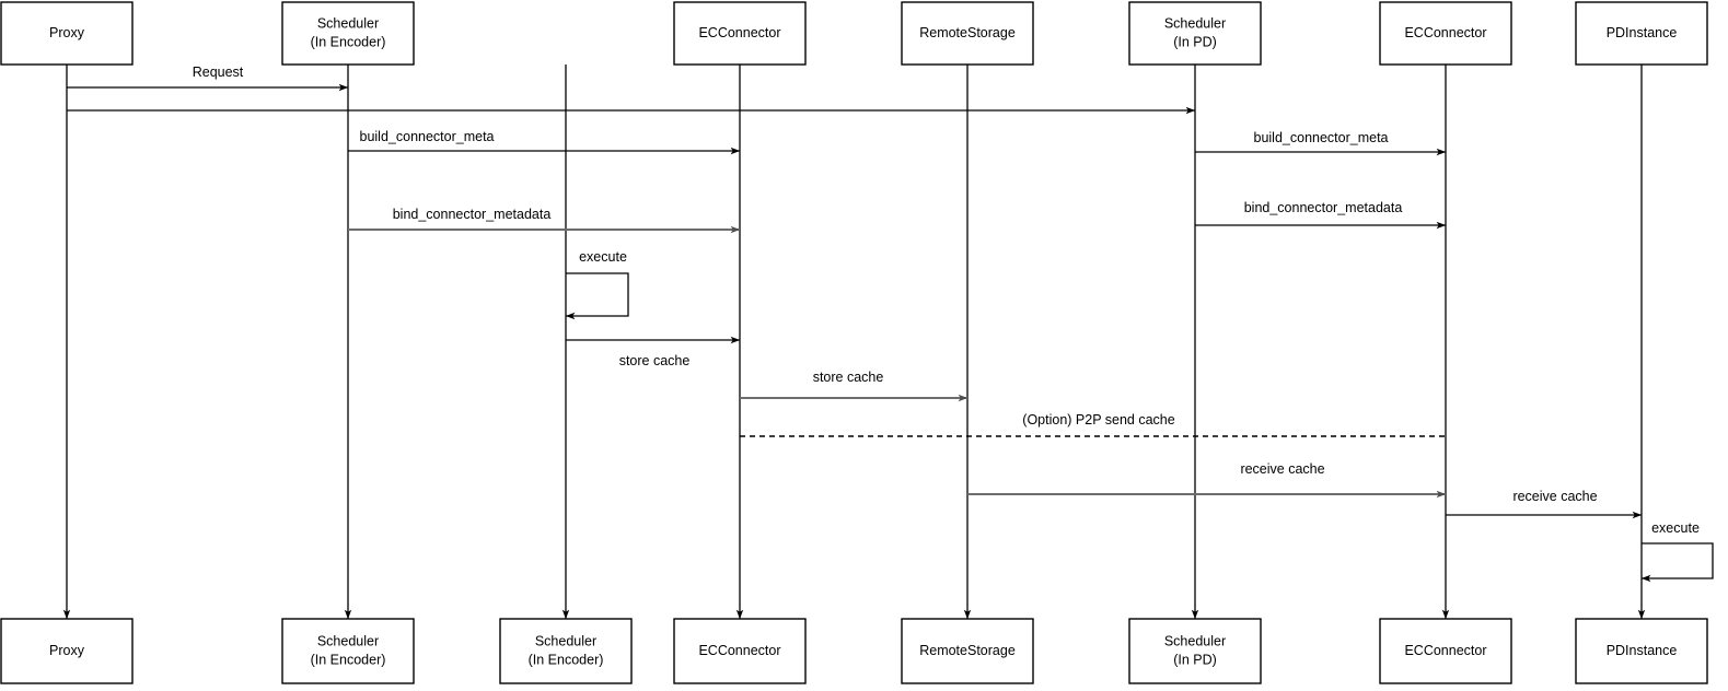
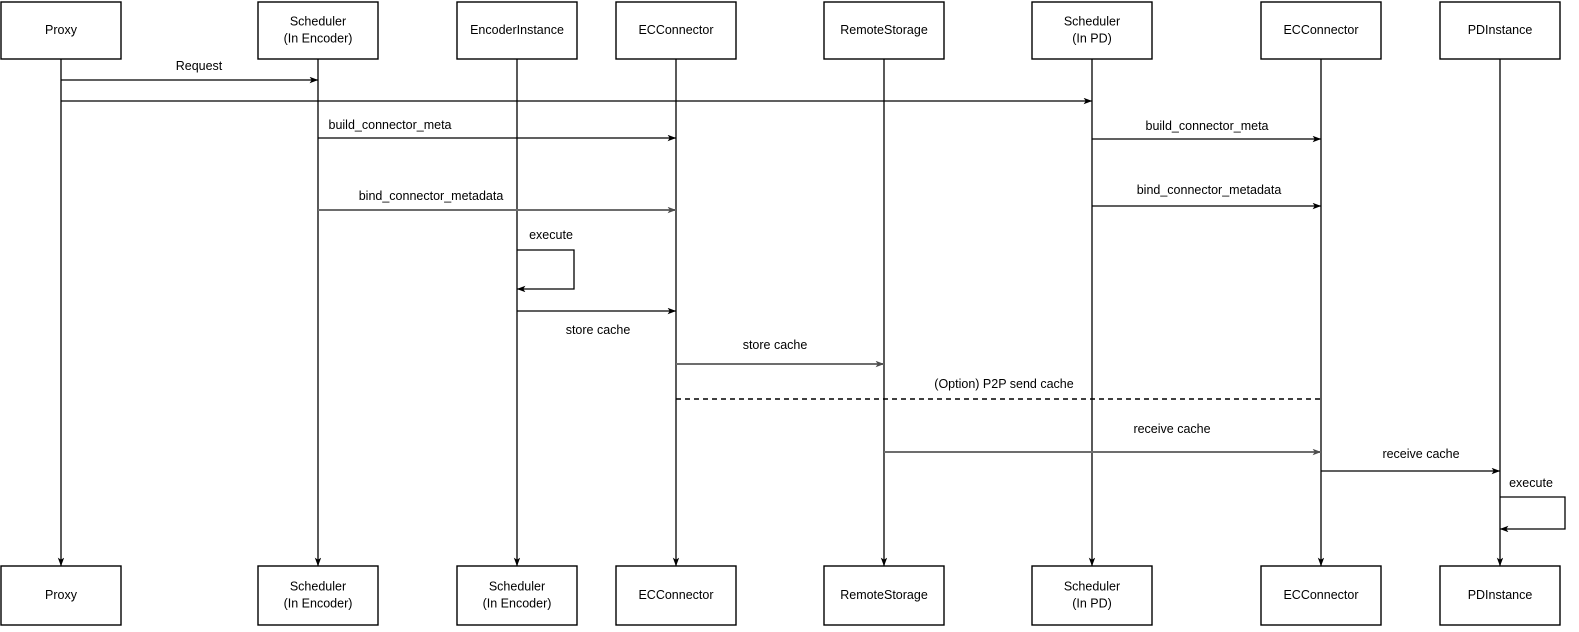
  Request
  build_connector_meta
  build_connector_meta
  bind_connector_metadata
  bind_connector_metadata
  store cache
  store cache
  (Option) P2P send cache
  receive cache
  receive cache
  execute
  execute
  Proxy
  Scheduler
  (In Encoder)
+ EncoderInstance
  ECConnector
  RemoteStorage
  Scheduler
  (In PD)
  ECConnector
  PDInstance
  Proxy
  Scheduler
  (In Encoder)
  Scheduler
  (In Encoder)
  ECConnector
  RemoteStorage
  Scheduler
  (In PD)
  ECConnector
  PDInstance
